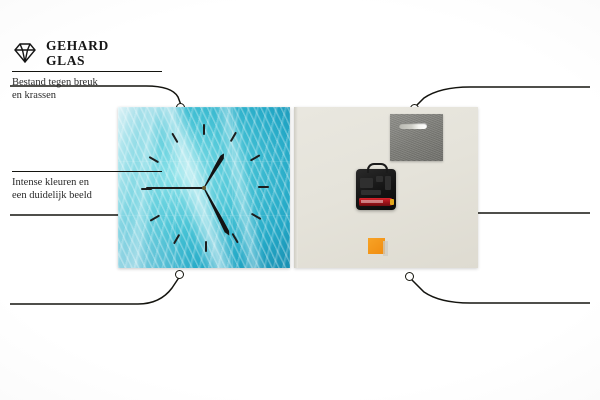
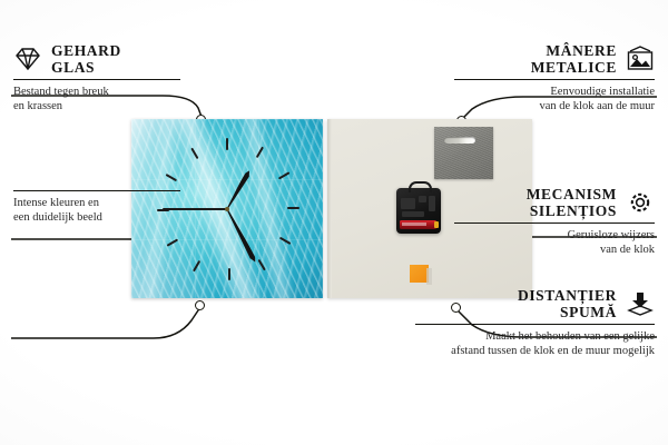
  GEHARD
  GLAS
  Bestand tegen breuk
  en krassen
  Intense kleuren en
  een duidelijk beeld
+ MÂNERE
+ METALICE
+ Eenvoudige installatie
+ van de klok aan de muur
+ MECANISM
+ SILENȚIOS
+ Geruisloze wijzers
+ van de klok
+ DISTANȚIER
+ SPUMĂ
+ Maakt het behouden van een gelijke
+ afstand tussen de klok en de muur mogelijk
